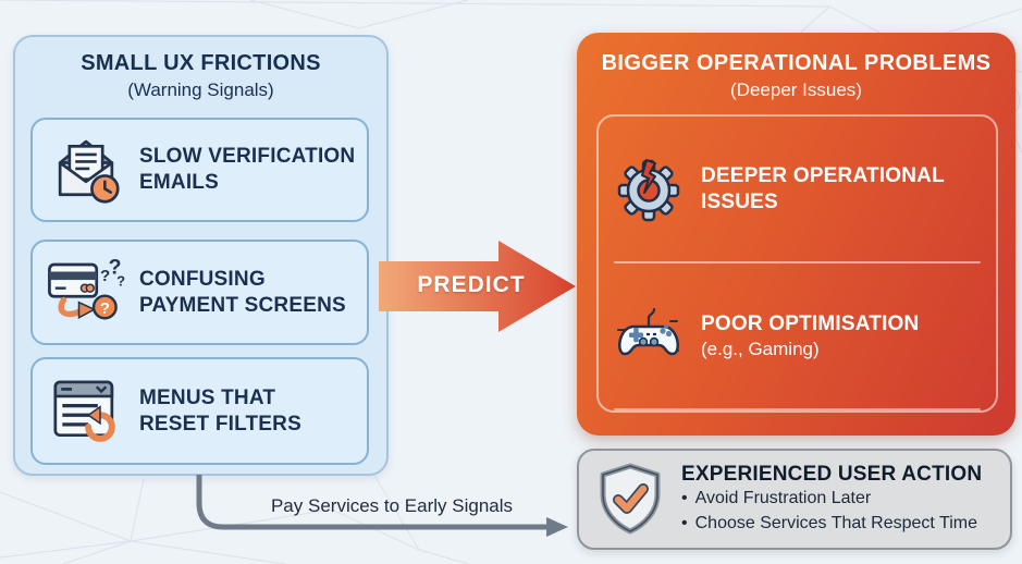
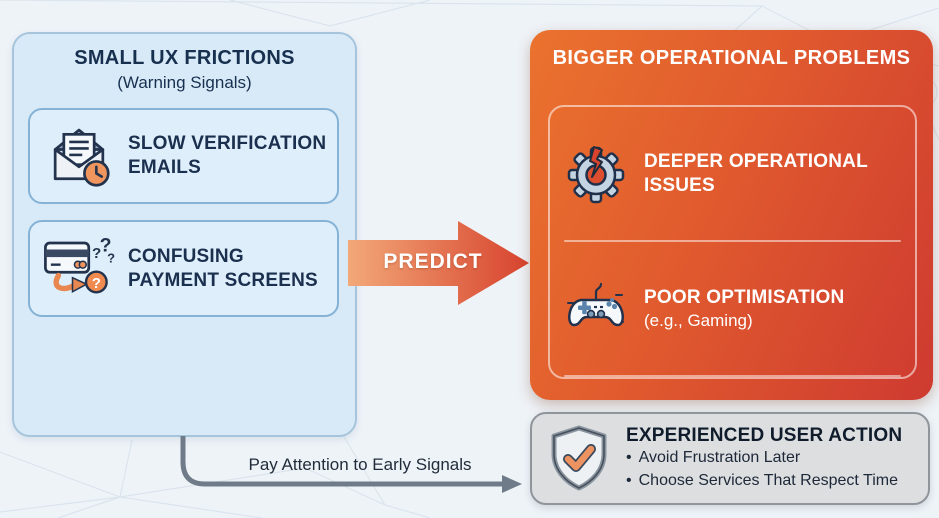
  SMALL UX FRICTIONS
  (Warning Signals)
  SLOW VERIFICATION
  EMAILS
  ?
  ?
  ?
  ?
  CONFUSING
  PAYMENT SCREENS
- MENUS THAT
- RESET FILTERS
  PREDICT
  BIGGER OPERATIONAL PROBLEMS
- (Deeper Issues)
  DEEPER OPERATIONAL
  ISSUES
  POOR OPTIMISATION
  (e.g., Gaming)
- Pay Services to Early Signals
+ Pay Attention to Early Signals
  EXPERIENCED USER ACTION
  •
  Avoid Frustration Later
  •
  Choose Services That Respect Time
